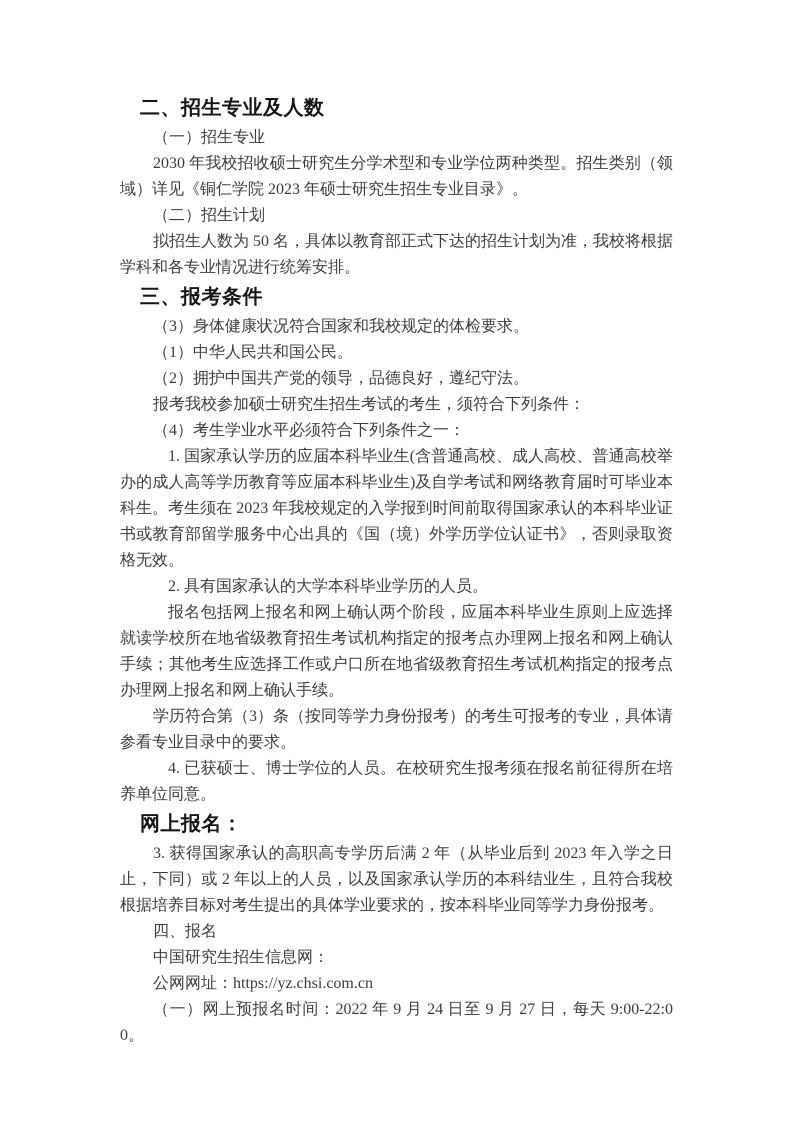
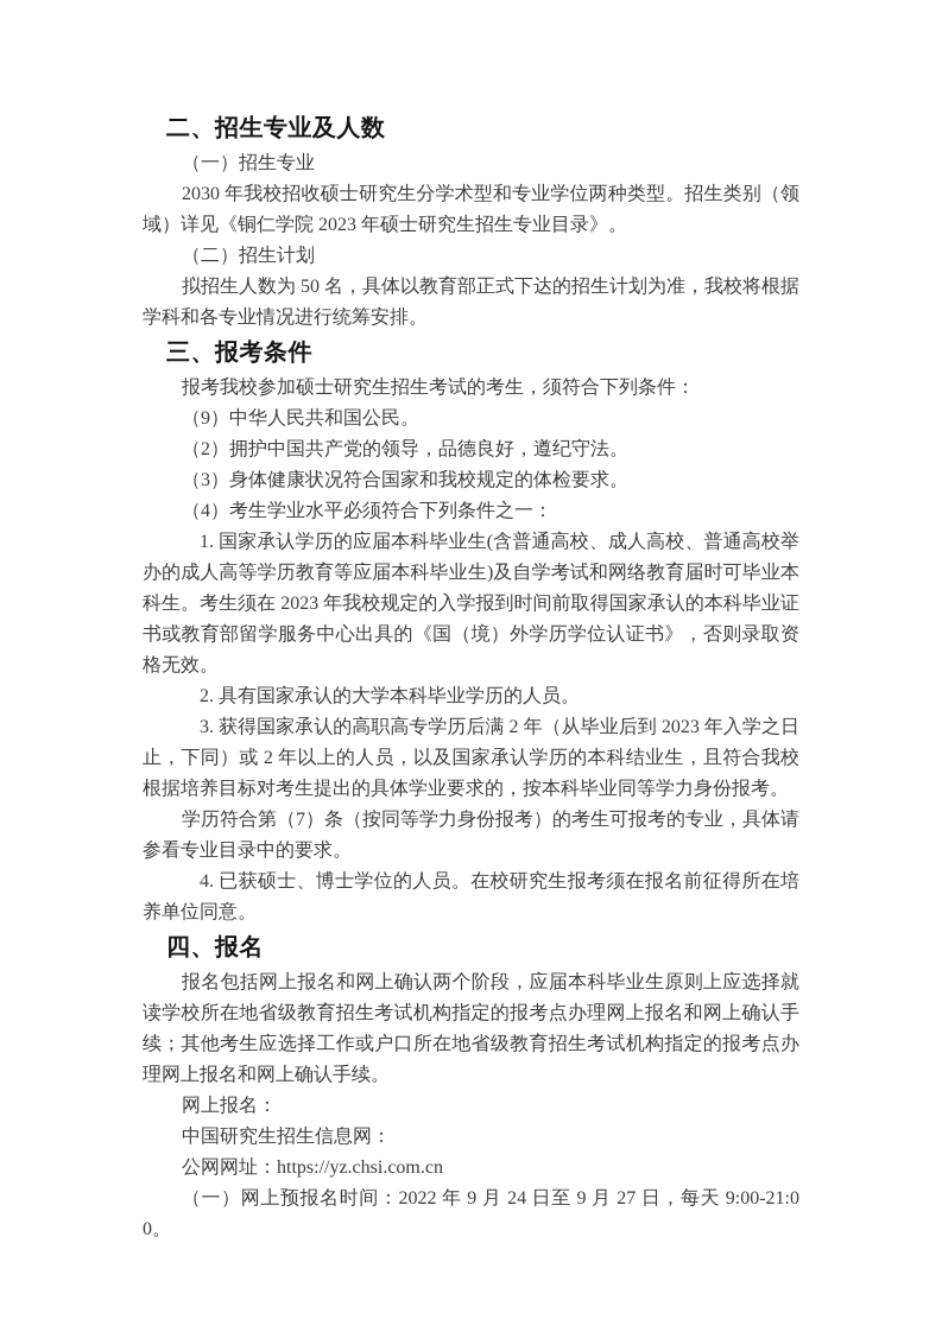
  二、招生专业及人数
  （一）招生专业
  2030 年我校招收硕士研究生分学术型和专业学位两种类型。招生类别（领域）详见《铜仁学院 2023 年硕士研究生招生专业目录》。
  （二）招生计划
  拟招生人数为 50 名，具体以教育部正式下达的招生计划为准，我校将根据学科和各专业情况进行统筹安排。
  三、报考条件
- （3）身体健康状况符合国家和我校规定的体检要求。
+ 报考我校参加硕士研究生招生考试的考生，须符合下列条件：
- （1）中华人民共和国公民。
+ （9）中华人民共和国公民。
  （2）拥护中国共产党的领导，品德良好，遵纪守法。
- 报考我校参加硕士研究生招生考试的考生，须符合下列条件：
+ （3）身体健康状况符合国家和我校规定的体检要求。
  （4）考生学业水平必须符合下列条件之一：
  1. 国家承认学历的应届本科毕业生(含普通高校、成人高校、普通高校举办的成人高等学历教育等应届本科毕业生)及自学考试和网络教育届时可毕业本科生。考生须在 2023 年我校规定的入学报到时间前取得国家承认的本科毕业证书或教育部留学服务中心出具的《国（境）外学历学位认证书》，否则录取资格无效。
  2. 具有国家承认的大学本科毕业学历的人员。
- 报名包括网上报名和网上确认两个阶段，应届本科毕业生原则上应选择就读学校所在地省级教育招生考试机构指定的报考点办理网上报名和网上确认手续；其他考生应选择工作或户口所在地省级教育招生考试机构指定的报考点办理网上报名和网上确认手续。
+ 3. 获得国家承认的高职高专学历后满 2 年（从毕业后到 2023 年入学之日止，下同）或 2 年以上的人员，以及国家承认学历的本科结业生，且符合我校根据培养目标对考生提出的具体学业要求的，按本科毕业同等学力身份报考。
- 学历符合第（3）条（按同等学力身份报考）的考生可报考的专业，具体请参看专业目录中的要求。
+ 学历符合第（7）条（按同等学力身份报考）的考生可报考的专业，具体请参看专业目录中的要求。
  4. 已获硕士、博士学位的人员。在校研究生报考须在报名前征得所在培养单位同意。
- 网上报名：
+ 四、报名
- 3. 获得国家承认的高职高专学历后满 2 年（从毕业后到 2023 年入学之日止，下同）或 2 年以上的人员，以及国家承认学历的本科结业生，且符合我校根据培养目标对考生提出的具体学业要求的，按本科毕业同等学力身份报考。
+ 报名包括网上报名和网上确认两个阶段，应届本科毕业生原则上应选择就读学校所在地省级教育招生考试机构指定的报考点办理网上报名和网上确认手续；其他考生应选择工作或户口所在地省级教育招生考试机构指定的报考点办理网上报名和网上确认手续。
- 四、报名
+ 网上报名：
  中国研究生招生信息网：
  公网网址：https://yz.chsi.com.cn
- （一）网上预报名时间：2022 年 9 月 24 日至 9 月 27 日，每天 9:00-22:00。
+ （一）网上预报名时间：2022 年 9 月 24 日至 9 月 27 日，每天 9:00-21:00。
